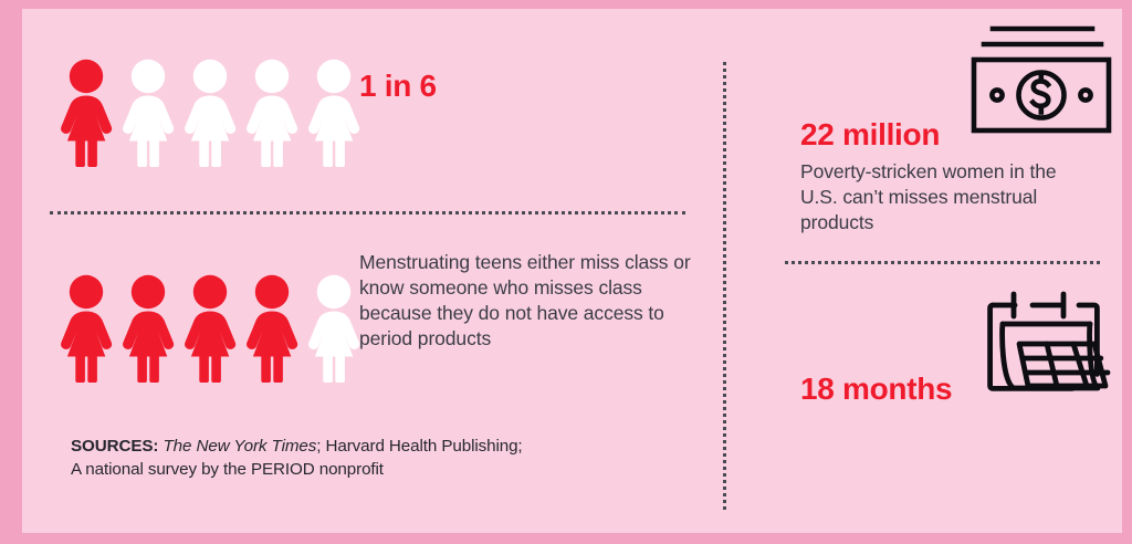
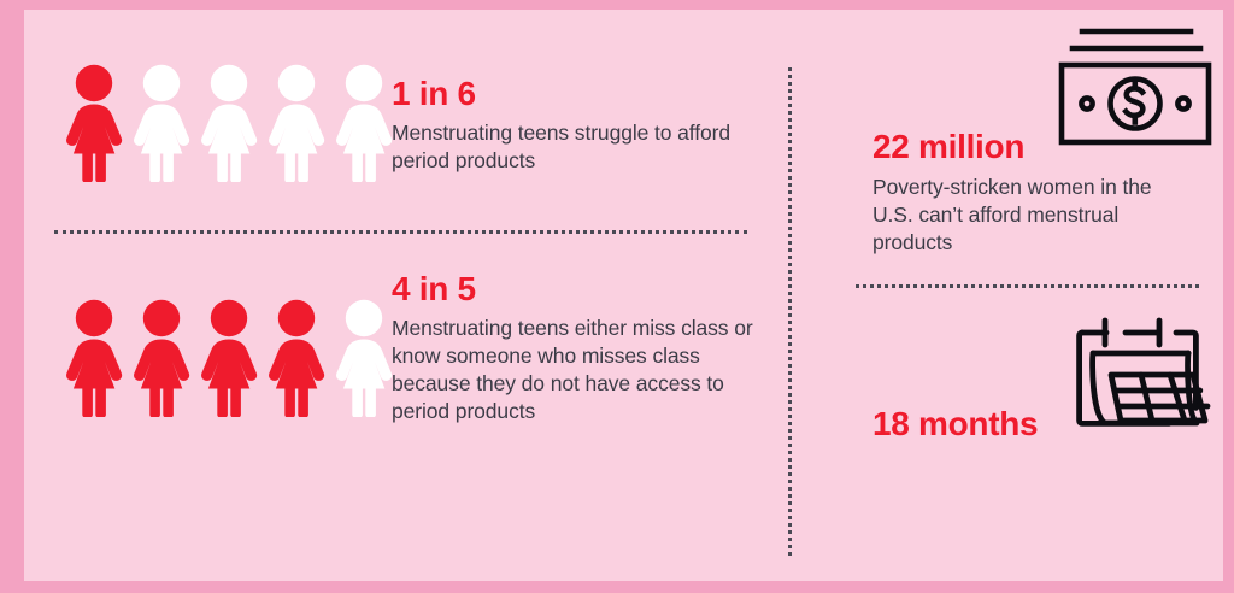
  1 in 6
+ Menstruating teens struggle to afford period products
+ 4 in 5
  Menstruating teens either miss class or know someone who misses class because they do not have access to period products
- SOURCES: The New York Times; Harvard Health Publishing; A national survey by the PERIOD nonprofit
  22 million
- Poverty-stricken women in the U.S. can’t misses menstrual products
+ Poverty-stricken women in the U.S. can’t afford menstrual products
  18 months
